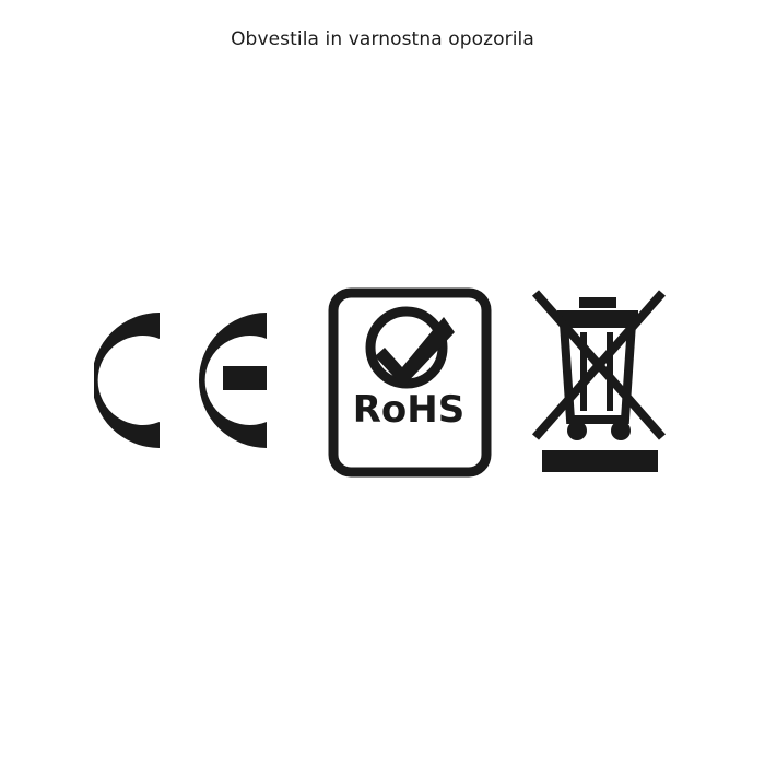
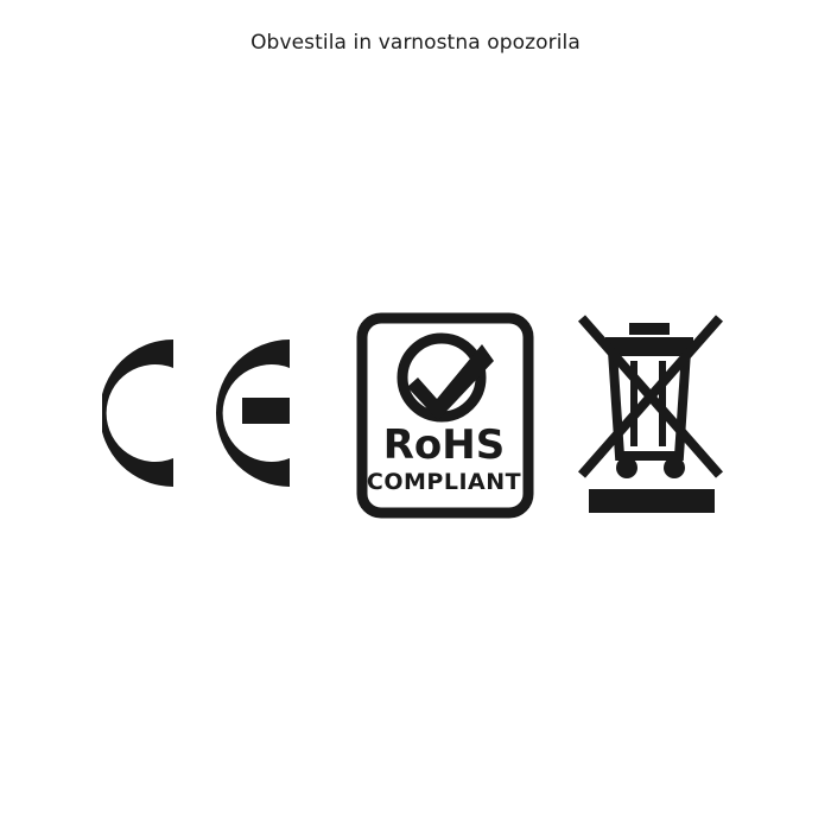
  Obvestila in varnostna opozorila
  RoHS
+ COMPLIANT
